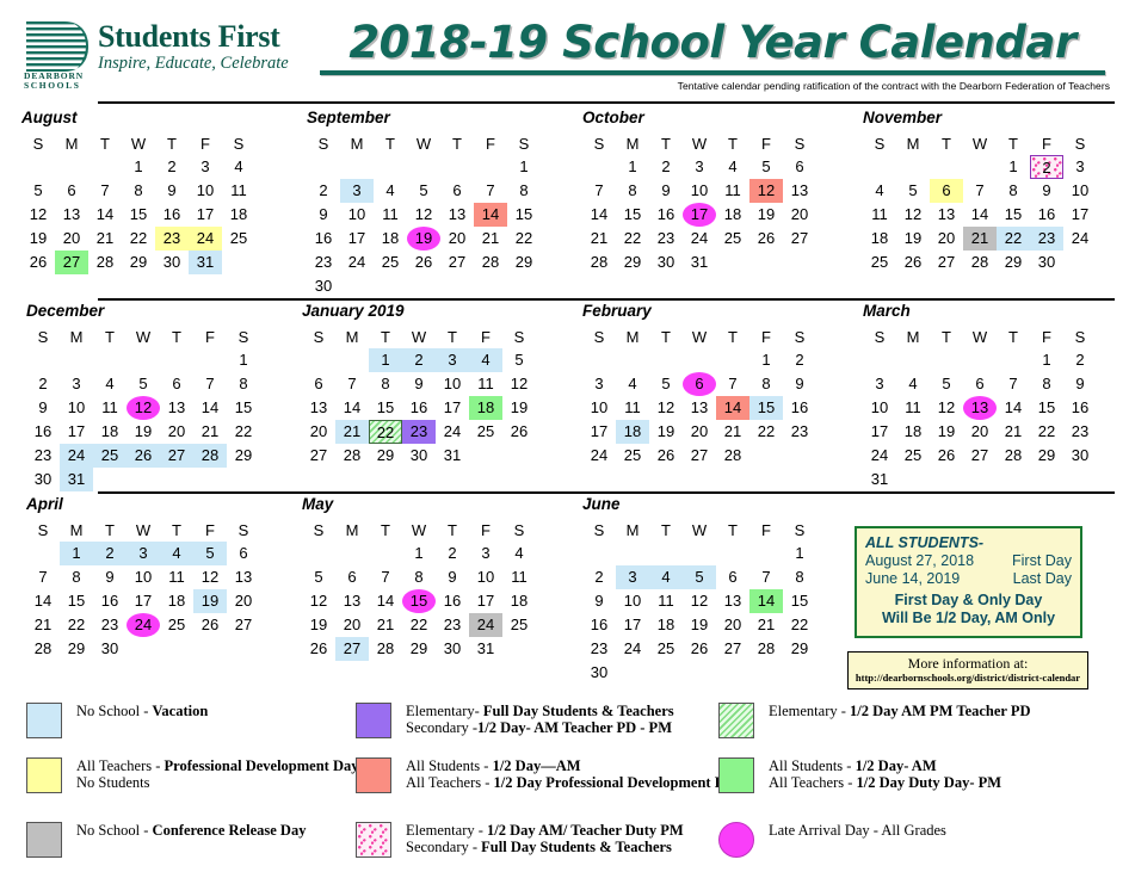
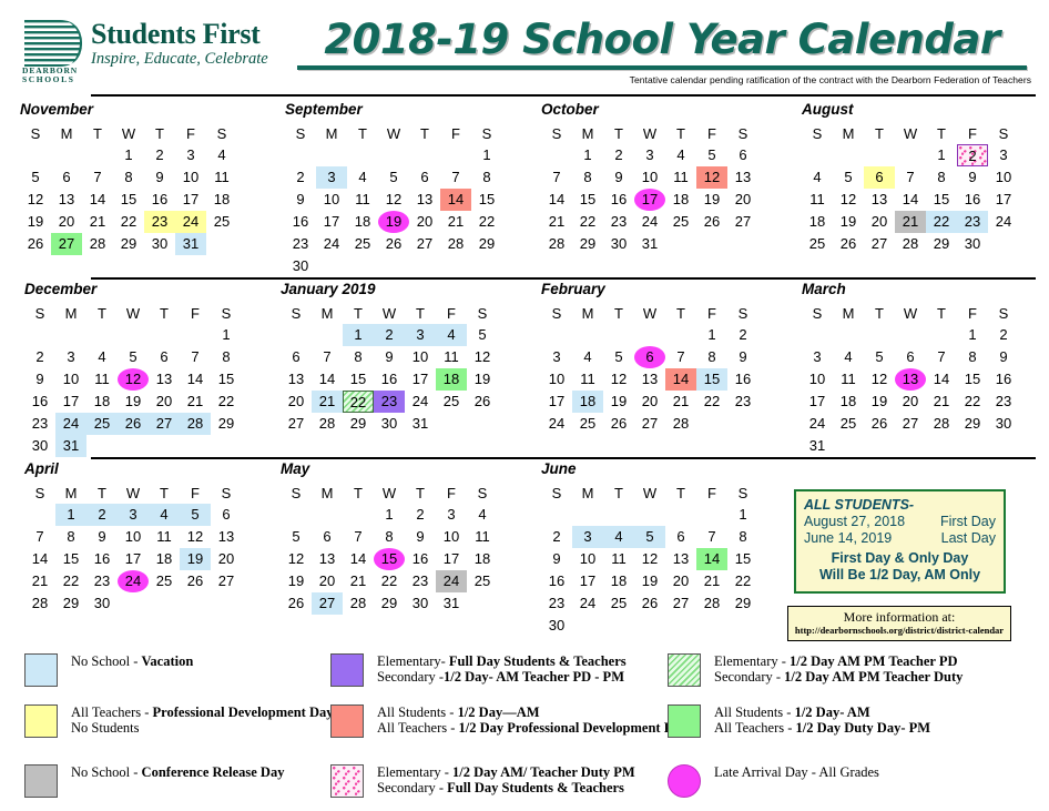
  DEARBORN
  SCHOOLS
  Students First
  Inspire, Educate, Celebrate
  2018-19 School Year Calendar
  Tentative calendar pending ratification of the contract with the Dearborn Federation of Teachers
- August
+ November
  S	M	T	W	T	F	S
  			1	2	3	4
  5	6	7	8	9	10	11
  12	13	14	15	16	17	18
  19	20	21	22	23	24	25
  26	27	28	29	30	31
  September
  S	M	T	W	T	F	S
  						1
  2	3	4	5	6	7	8
  9	10	11	12	13	14	15
  16	17	18	19	20	21	22
  23	24	25	26	27	28	29
  30
  October
  S	M	T	W	T	F	S
  	1	2	3	4	5	6
  7	8	9	10	11	12	13
  14	15	16	17	18	19	20
  21	22	23	24	25	26	27
  28	29	30	31
- November
+ August
  S	M	T	W	T	F	S
  				1	2	3
  4	5	6	7	8	9	10
  11	12	13	14	15	16	17
  18	19	20	21	22	23	24
  25	26	27	28	29	30
  December
  S	M	T	W	T	F	S
  						1
  2	3	4	5	6	7	8
  9	10	11	12	13	14	15
  16	17	18	19	20	21	22
  23	24	25	26	27	28	29
  30	31
  January 2019
  S	M	T	W	T	F	S
  		1	2	3	4	5
  6	7	8	9	10	11	12
  13	14	15	16	17	18	19
  20	21	22	23	24	25	26
  27	28	29	30	31
  February
  S	M	T	W	T	F	S
  					1	2
  3	4	5	6	7	8	9
  10	11	12	13	14	15	16
  17	18	19	20	21	22	23
  24	25	26	27	28
  March
  S	M	T	W	T	F	S
  					1	2
  3	4	5	6	7	8	9
  10	11	12	13	14	15	16
  17	18	19	20	21	22	23
  24	25	26	27	28	29	30
  31
  April
  S	M	T	W	T	F	S
  	1	2	3	4	5	6
  7	8	9	10	11	12	13
  14	15	16	17	18	19	20
  21	22	23	24	25	26	27
  28	29	30
  May
  S	M	T	W	T	F	S
  			1	2	3	4
  5	6	7	8	9	10	11
  12	13	14	15	16	17	18
  19	20	21	22	23	24	25
  26	27	28	29	30	31
  June
  S	M	T	W	T	F	S
  						1
  2	3	4	5	6	7	8
  9	10	11	12	13	14	15
  16	17	18	19	20	21	22
  23	24	25	26	27	28	29
  30
  ALL STUDENTS-
  August 27, 2018
  First Day
  June 14, 2019
  Last Day
  First Day & Only Day
  Will Be 1/2 Day, AM Only
  More information at:
  http://dearbornschools.org/district/district-calendar
  No School - Vacation
  All Teachers - Professional Development Da
  No Students
  No School - Conference Release Day
  Elementary- Full Day Students & Teachers
  Secondary -1/2 Day- AM Teacher PD - PM
  All Students - 1/2 Day—AM
  All Teachers - 1/2 Day Professional Development
  Elementary - 1/2 Day AM/ Teacher Duty PM
  Secondary - Full Day Students & Teachers
  Elementary - 1/2 Day AM PM Teacher PD
+ Secondary - 1/2 Day AM PM Teacher Duty
  All Students - 1/2 Day- AM
  All Teachers - 1/2 Day Duty Day- PM
  Late Arrival Day - All Grades
